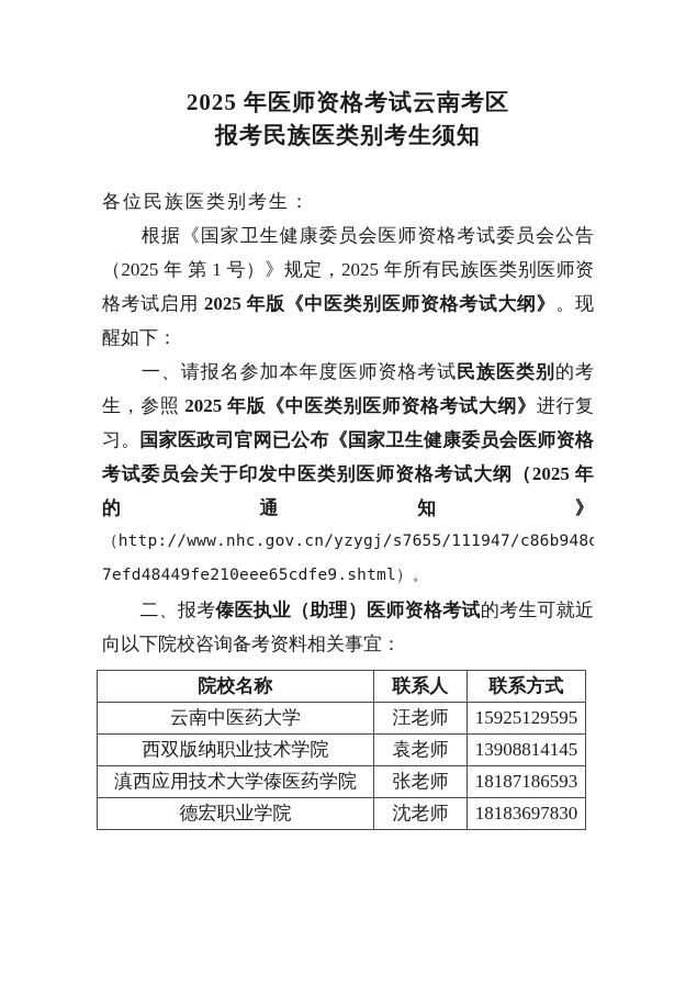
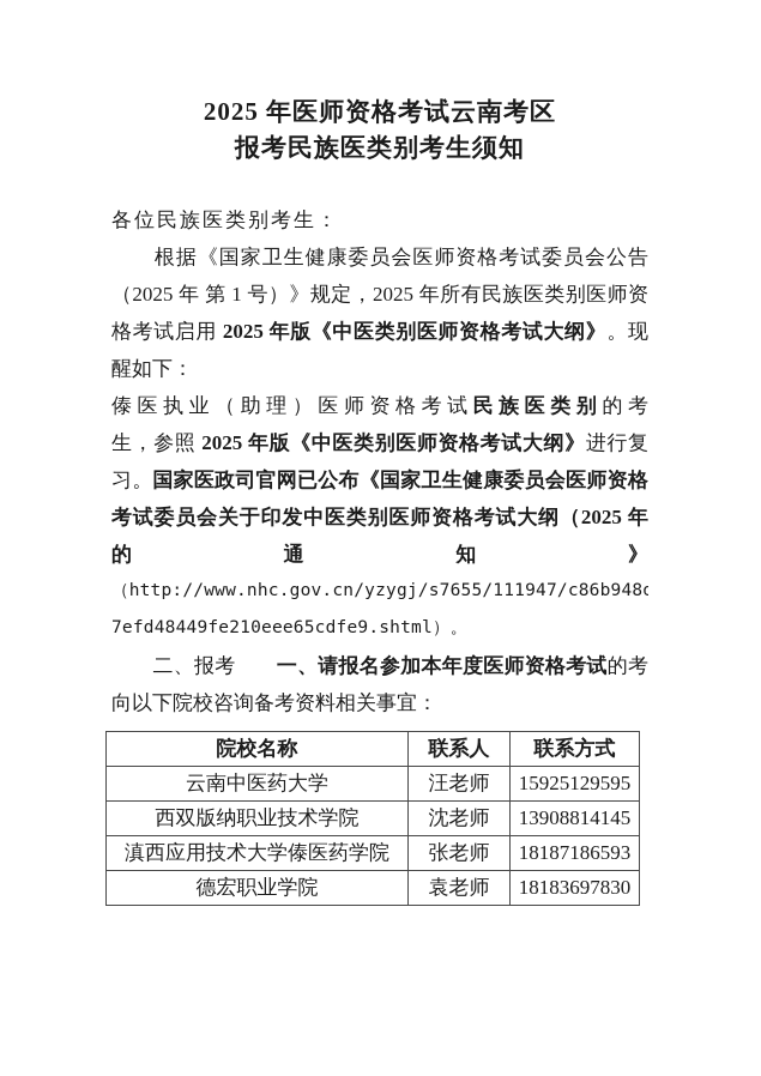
  2025 年医师资格考试云南考区
  报考民族医类别考生须知
  各位民族医类别考生：
  根据《国家卫生健康委员会医师资格考试委员会公告
  （2025 年 第 1 号）》规定，2025 年所有民族医类别医师资
  格考试启用 2025 年版《中医类别医师资格考试大纲》。现
  醒如下：
- 一、请报名参加本年度医师资格考试民族医类别的考
+ 傣医执业（助理）医师资格考试民族医类别的考
  生，参照 2025 年版《中医类别医师资格考试大纲》进行复
  习。国家医政司官网已公布《国家卫生健康委员会医师资格
  考试委员会关于印发中医类别医师资格考试大纲（2025 年
  的通知》
  （http://www.nhc.gov.cn/yzygj/s7655/111947/c86b948d
  7efd48449fe210eee65cdfe9.shtml）。
- 二、报考傣医执业（助理）医师资格考试的考生可就近
+ 二、报考 一、请报名参加本年度医师资格考试的考
  向以下院校咨询备考资料相关事宜：
  院校名称	联系人	联系方式
  云南中医药大学	汪老师	15925129595
- 西双版纳职业技术学院	袁老师	13908814145
+ 西双版纳职业技术学院	沈老师	13908814145
  滇西应用技术大学傣医药学院	张老师	18187186593
- 德宏职业学院	沈老师	18183697830
+ 德宏职业学院	袁老师	18183697830
